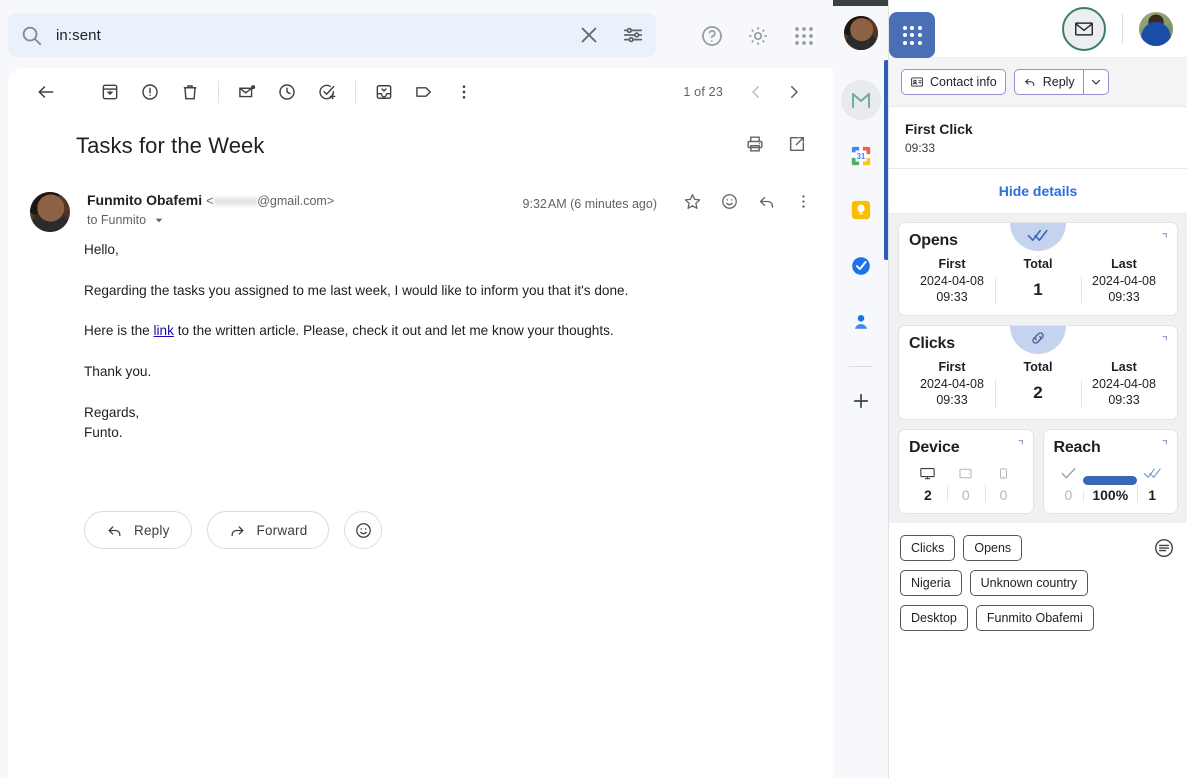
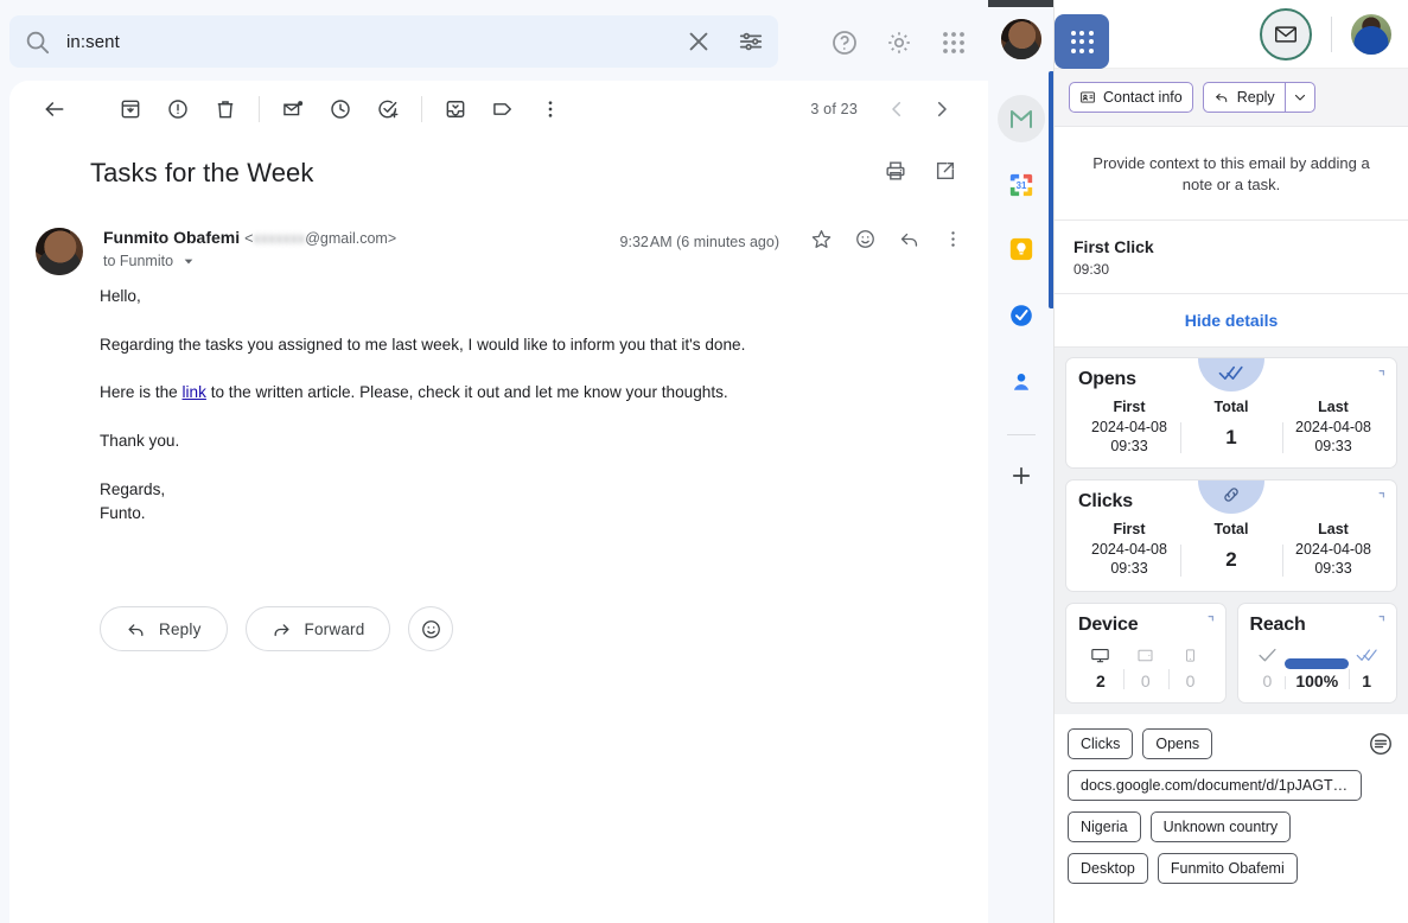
  in:sent
- 1 of 23
+ 3 of 23
  Tasks for the Week
  Funmito Obafemi
  <xxxxxxx@gmail.com>
  to Funmito
  9:32 AM (6 minutes ago)
  Hello,
  Regarding the tasks you assigned to me last week, I would like to inform you that it's done.
  Here is the link to the written article. Please, check it out and let me know your thoughts.
  Thank you.
  Regards,
  Funto.
  Reply
  Forward
  31
  Contact info
  Reply
+ Provide context to this email by adding a note or a task.
  First Click
- 09:33
+ 09:30
  Hide details
  Opens
  First
  2024-04-08 09:33
  Total
  1
  Last
  2024-04-08 09:33
  Clicks
  First
  2024-04-08 09:33
  Total
  2
  Last
  2024-04-08 09:33
  Device
  2
  0
  0
  Reach
  0
  100%
  1
  Clicks
  Opens
+ docs.google.com/document/d/1pJAGT9...
  Nigeria
  Unknown country
  Desktop
  Funmito Obafemi
